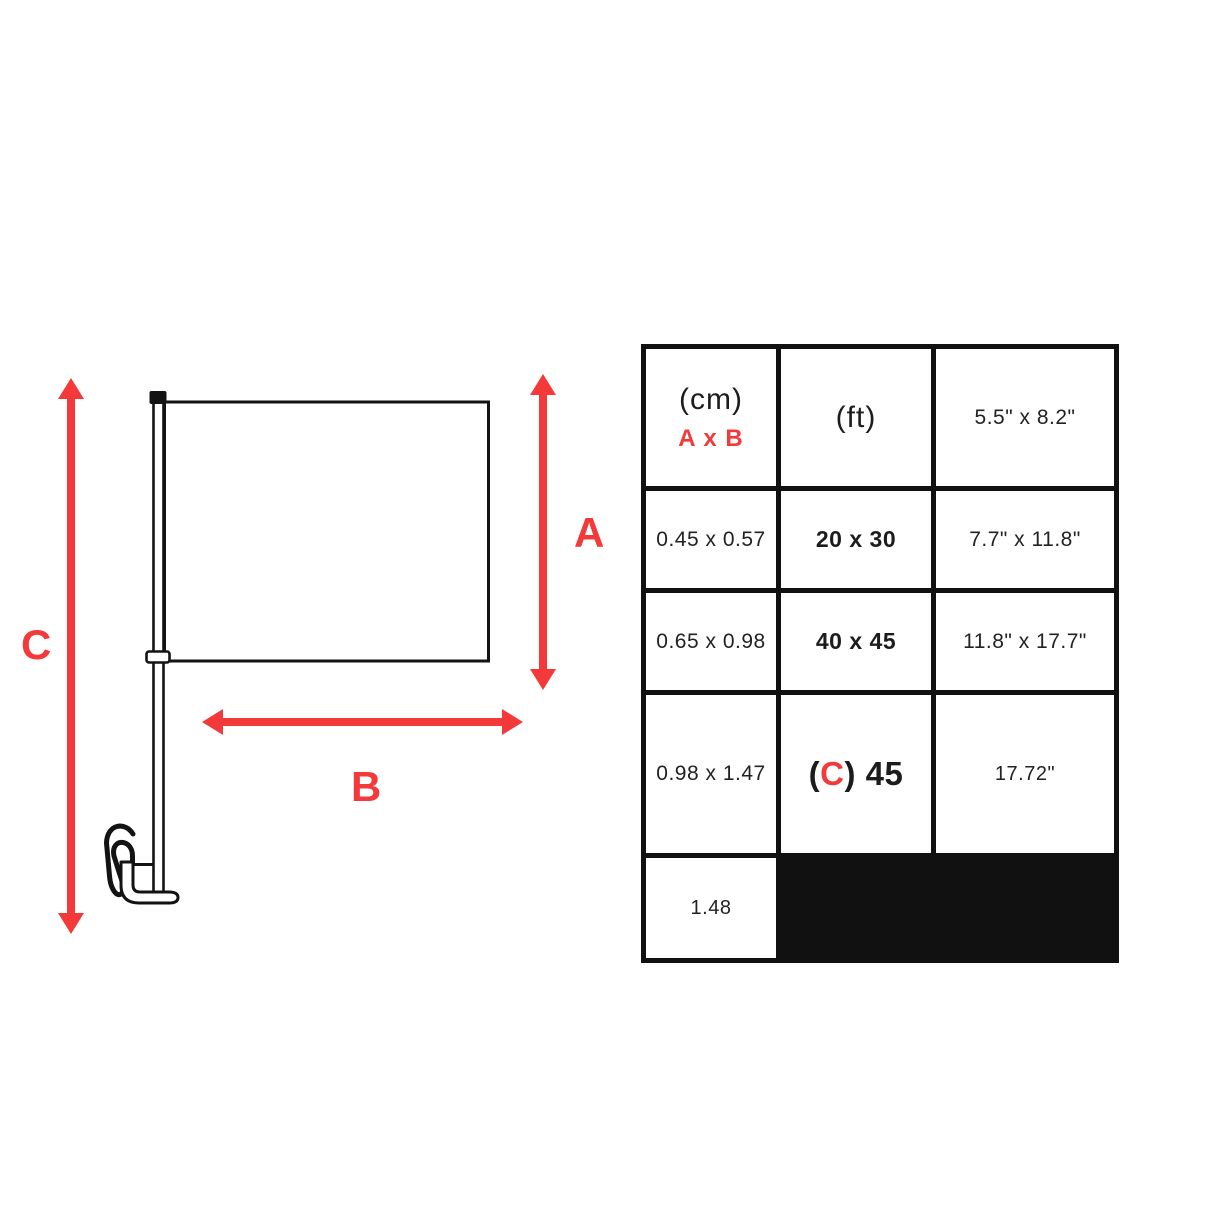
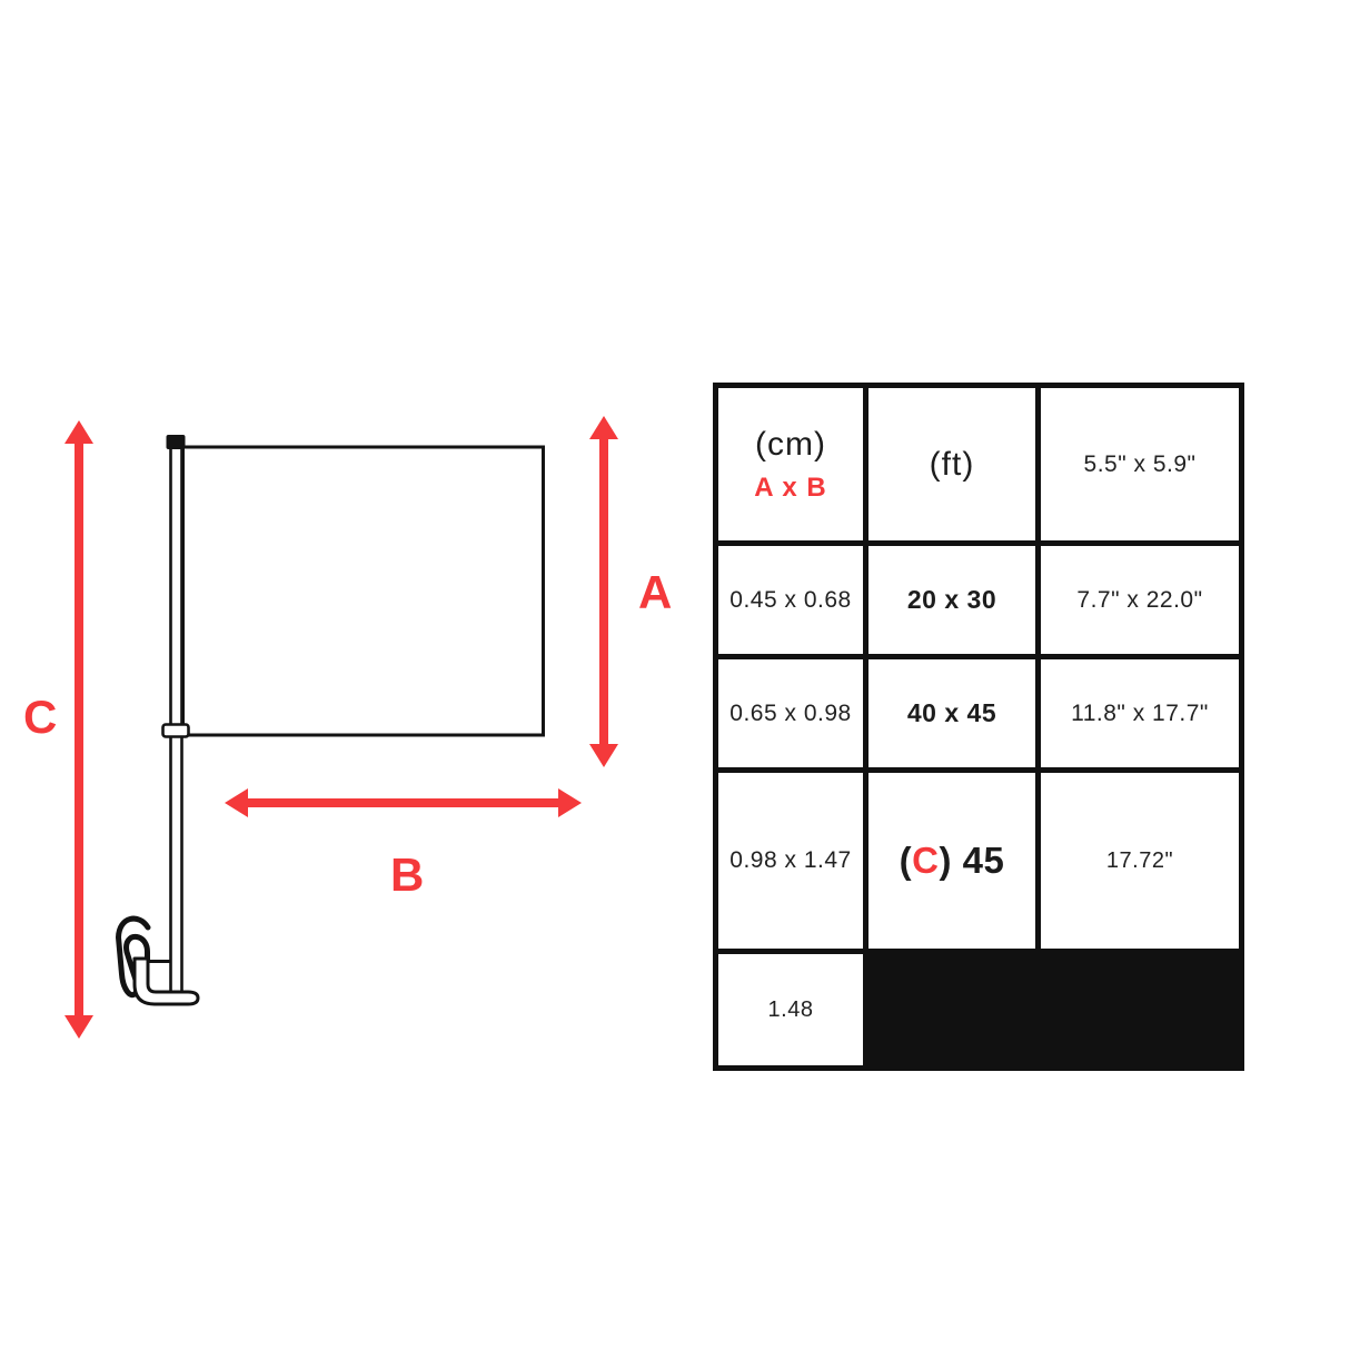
  A
  B
  C
  (cm)
  A x B
  (ft)
- 5.5" x 8.2"
+ 5.5" x 5.9"
- 0.45 x 0.57
+ 0.45 x 0.68
  20 x 30
- 7.7" x 11.8"
+ 7.7" x 22.0"
  0.65 x 0.98
  40 x 45
  11.8" x 17.7"
  0.98 x 1.47
  (C) 45
  17.72"
  1.48
